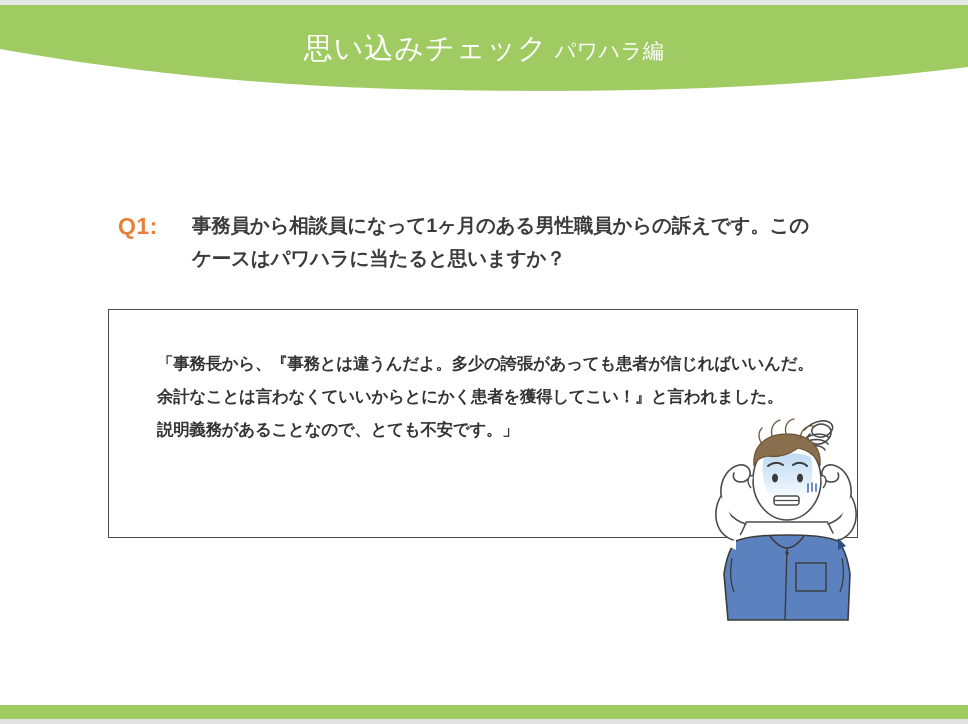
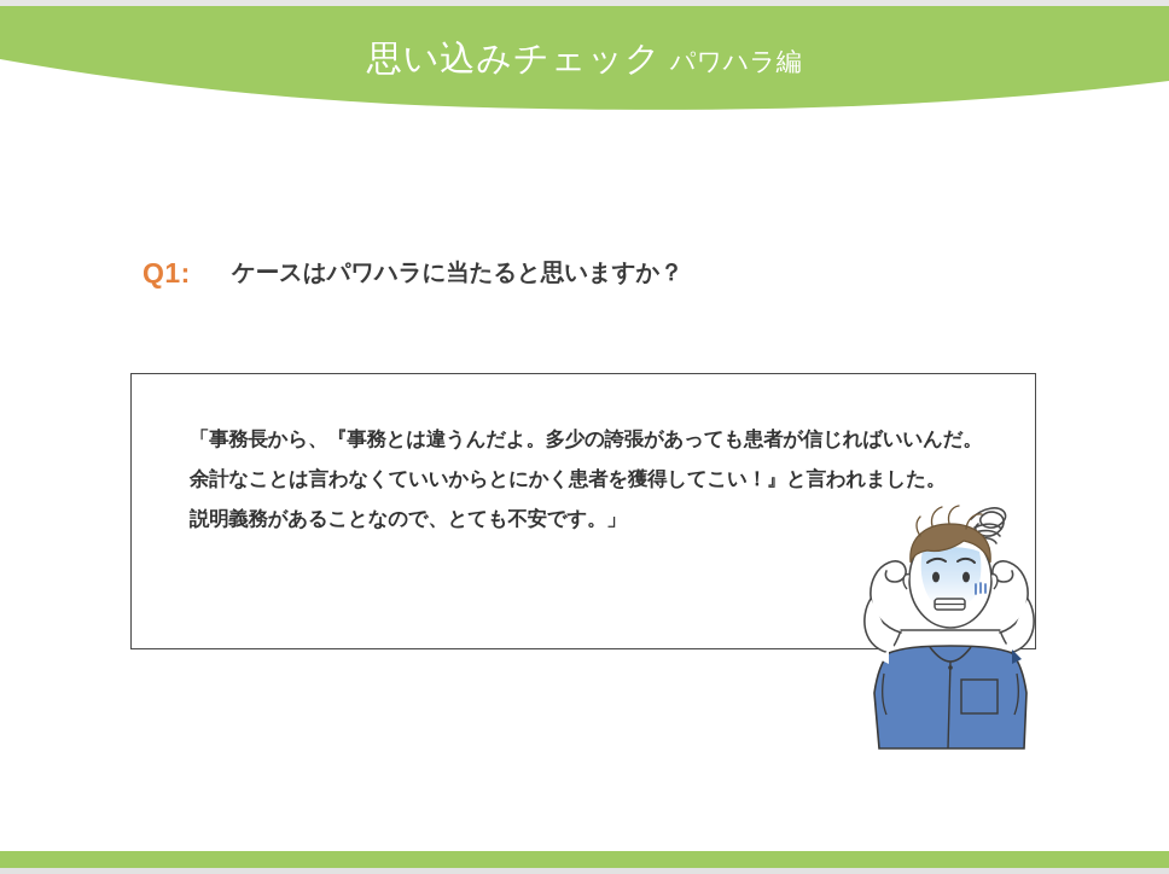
  思い込みチェック パワハラ編
  Q1:
- 事務員から相談員になって1ヶ月のある男性職員からの訴えです。この
  ケースはパワハラに当たると思いますか？
  「事務長から、『事務とは違うんだよ。多少の誇張があっても患者が信じればいいんだ。
  余計なことは言わなくていいからとにかく患者を獲得してこい！』と言われました。
  説明義務があることなので、とても不安です。」
